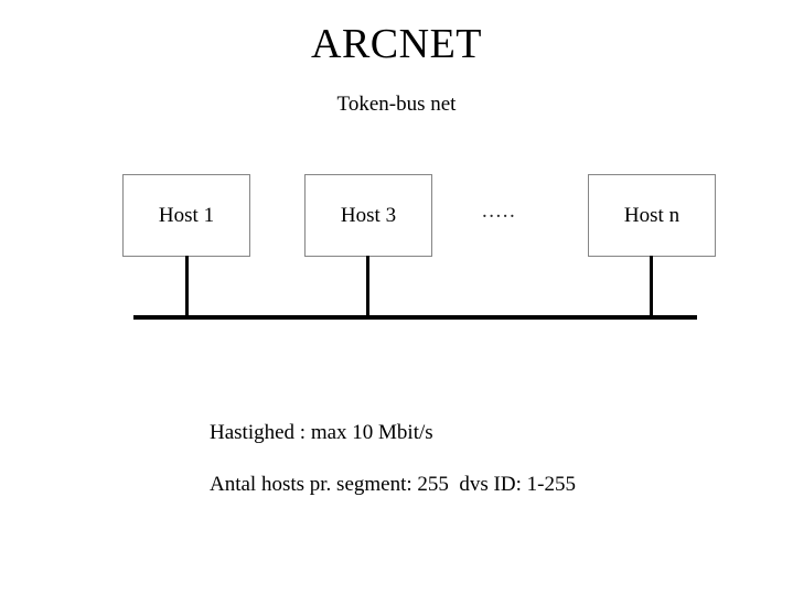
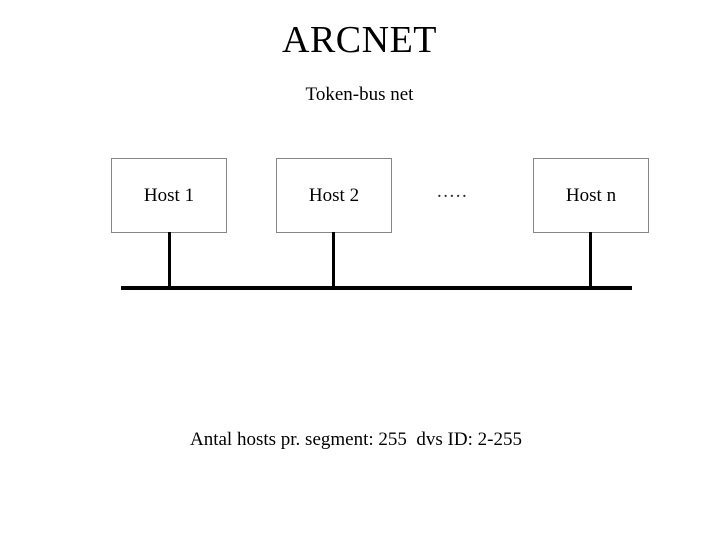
  ARCNET
  Token-bus net
  Host 1
- Host 3
+ Host 2
  Host n
  .....
- Hastighed : max 10 Mbit/s
- Antal hosts pr. segment: 255 dvs ID: 1-255
+ Antal hosts pr. segment: 255 dvs ID: 2-255
